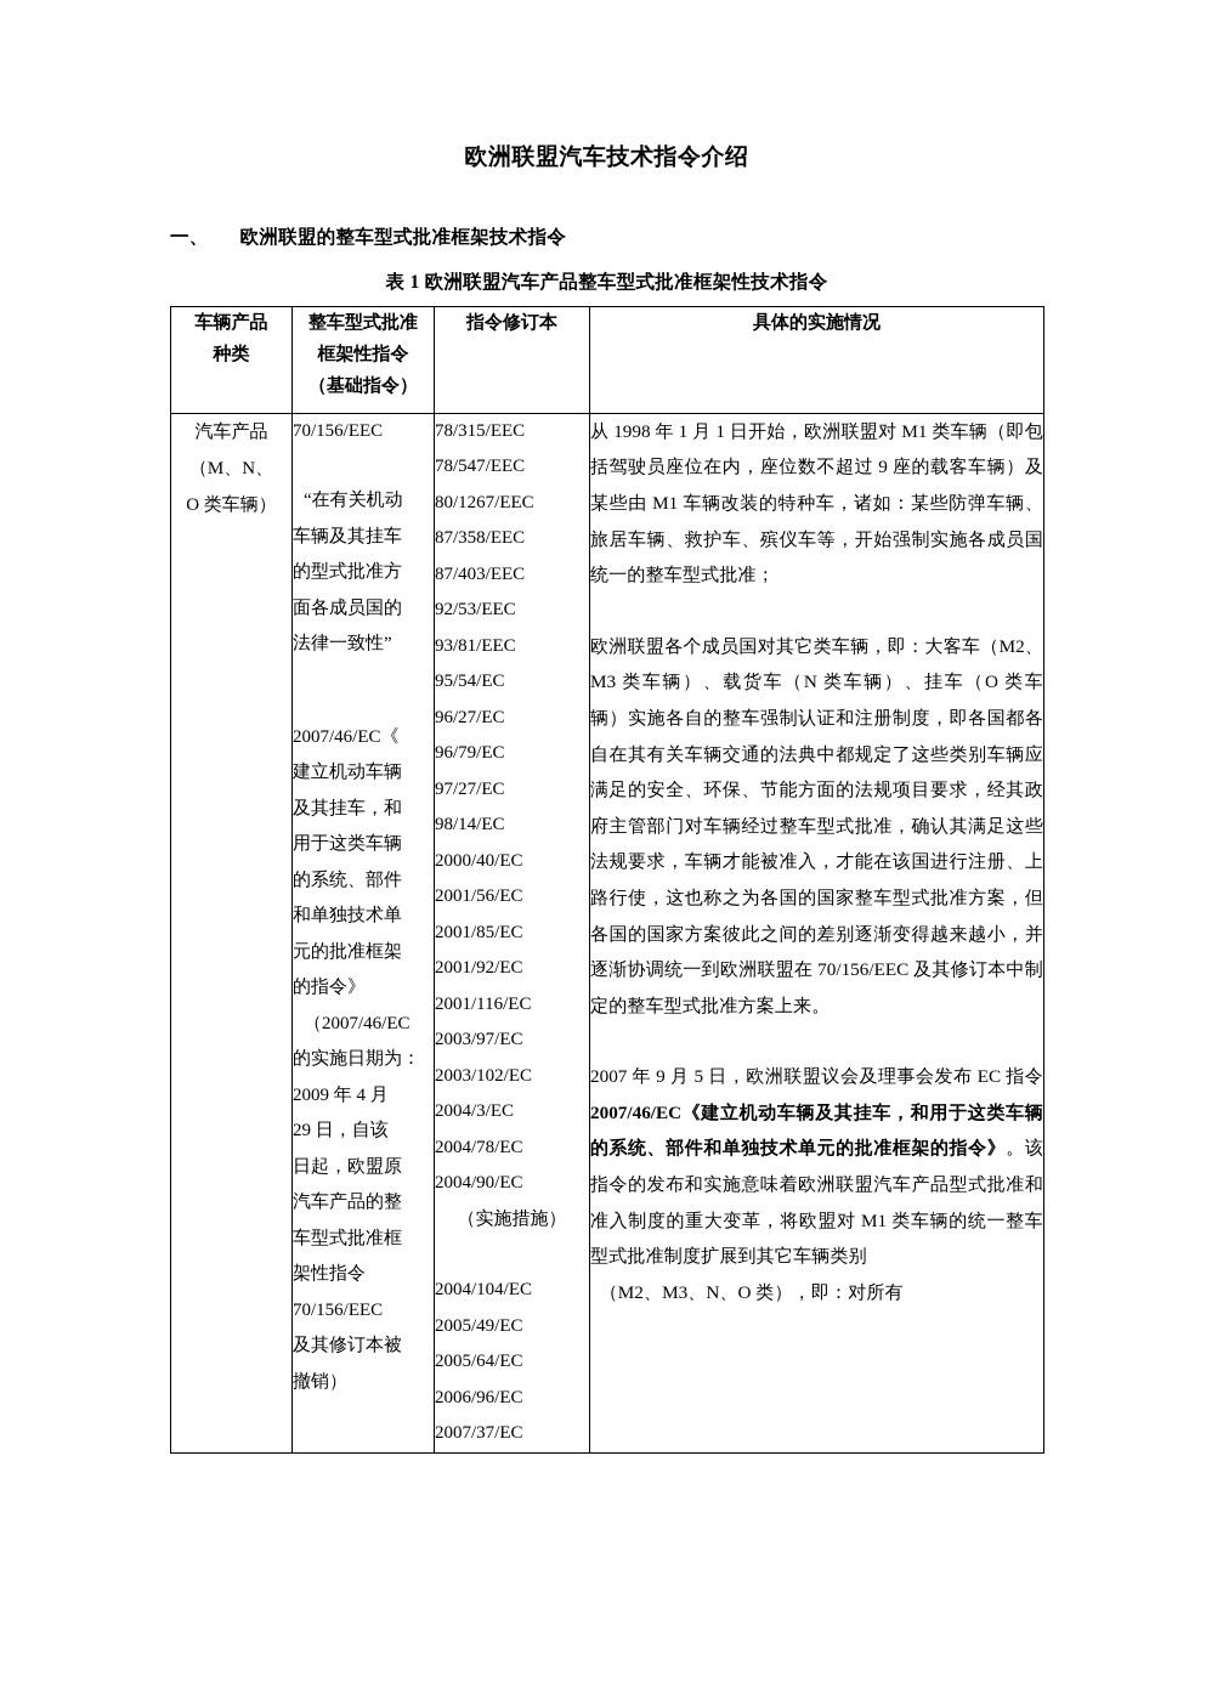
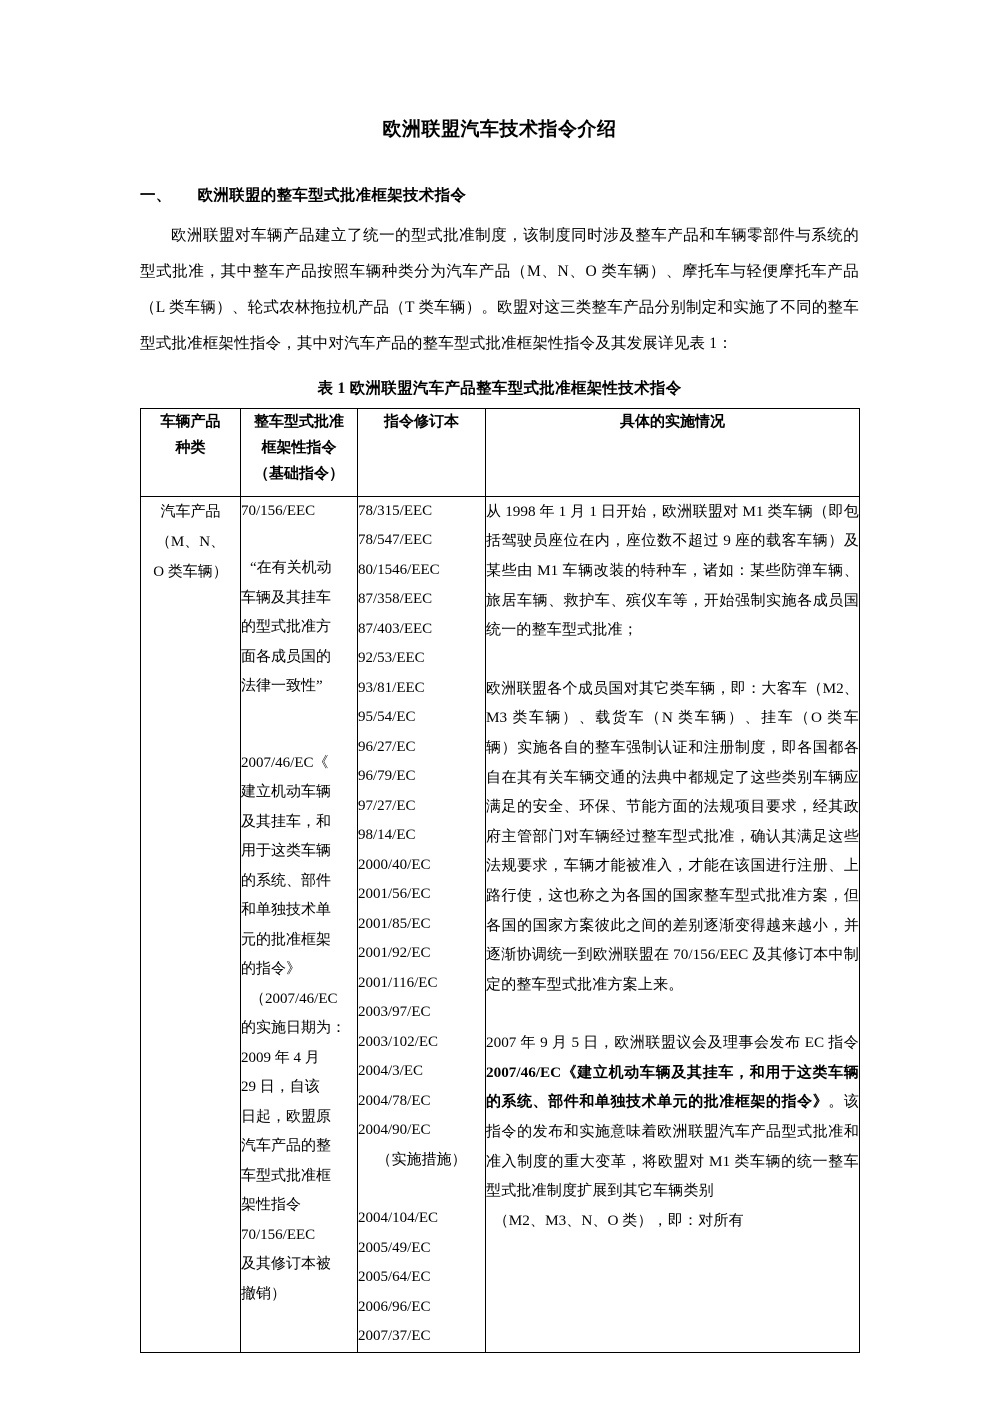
  欧洲联盟汽车技术指令介绍
  一、 欧洲联盟的整车型式批准框架技术指令
+ 欧洲联盟对车辆产品建立了统一的型式批准制度，该制度同时涉及整车产品和车辆零部件与系统的型式批准，其中整车产品按照车辆种类分为汽车产品（M、N、O 类车辆）、摩托车与轻便摩托车产品（L 类车辆）、轮式农林拖拉机产品（T 类车辆）。欧盟对这三类整车产品分别制定和实施了不同的整车型式批准框架性指令，其中对汽车产品的整车型式批准框架性指令及其发展详见表 1：
  表 1 欧洲联盟汽车产品整车型式批准框架性技术指令
  车辆产品 种类	整车型式批准 框架性指令 （基础指令）	指令修订本	具体的实施情况
- 汽车产品 （M、N、 O 类车辆）	70/156/EEC “在有关机动 车辆及其挂车 的型式批准方 面各成员国的 法律一致性” 2007/46/EC《 建立机动车辆 及其挂车，和 用于这类车辆 的系统、部件 和单独技术单 元的批准框架 的指令》 （2007/46/EC 的实施日期为： 2009 年 4 月 29 日，自该 日起，欧盟原 汽车产品的整 车型式批准框 架性指令 70/156/EEC 及其修订本被 撤销）	78/315/EEC 78/547/EEC 80/1267/EEC 87/358/EEC 87/403/EEC 92/53/EEC 93/81/EEC 95/54/EC 96/27/EC 96/79/EC 97/27/EC 98/14/EC 2000/40/EC 2001/56/EC 2001/85/EC 2001/92/EC 2001/116/EC 2003/97/EC 2003/102/EC 2004/3/EC 2004/78/EC 2004/90/EC （实施措施） 2004/104/EC 2005/49/EC 2005/64/EC 2006/96/EC 2007/37/EC	从 1998 年 1 月 1 日开始，欧洲联盟对 M1 类车辆（即包括驾驶员座位在内，座位数不超过 9 座的载客车辆）及某些由 M1 车辆改装的特种车，诸如：某些防弹车辆、旅居车辆、救护车、殡仪车等，开始强制实施各成员国统一的整车型式批准； 欧洲联盟各个成员国对其它类车辆，即：大客车（M2、M3 类车辆）、载货车（N 类车辆）、挂车（O 类车辆）实施各自的整车强制认证和注册制度，即各国都各自在其有关车辆交通的法典中都规定了这些类别车辆应满足的安全、环保、节能方面的法规项目要求，经其政府主管部门对车辆经过整车型式批准，确认其满足这些法规要求，车辆才能被准入，才能在该国进行注册、上路行使，这也称之为各国的国家整车型式批准方案，但各国的国家方案彼此之间的差别逐渐变得越来越小，并逐渐协调统一到欧洲联盟在 70/156/EEC 及其修订本中制定的整车型式批准方案上来。 2007 年 9 月 5 日，欧洲联盟议会及理事会发布 EC 指令 2007/46/EC《建立机动车辆及其挂车，和用于这类车辆的系统、部件和单独技术单元的批准框架的指令》。该指令的发布和实施意味着欧洲联盟汽车产品型式批准和准入制度的重大变革，将欧盟对 M1 类车辆的统一整车型式批准制度扩展到其它车辆类别 （M2、M3、N、O 类），即：对所有
+ 汽车产品 （M、N、 O 类车辆）	70/156/EEC “在有关机动 车辆及其挂车 的型式批准方 面各成员国的 法律一致性” 2007/46/EC《 建立机动车辆 及其挂车，和 用于这类车辆 的系统、部件 和单独技术单 元的批准框架 的指令》 （2007/46/EC 的实施日期为： 2009 年 4 月 29 日，自该 日起，欧盟原 汽车产品的整 车型式批准框 架性指令 70/156/EEC 及其修订本被 撤销）	78/315/EEC 78/547/EEC 80/1546/EEC 87/358/EEC 87/403/EEC 92/53/EEC 93/81/EEC 95/54/EC 96/27/EC 96/79/EC 97/27/EC 98/14/EC 2000/40/EC 2001/56/EC 2001/85/EC 2001/92/EC 2001/116/EC 2003/97/EC 2003/102/EC 2004/3/EC 2004/78/EC 2004/90/EC （实施措施） 2004/104/EC 2005/49/EC 2005/64/EC 2006/96/EC 2007/37/EC	从 1998 年 1 月 1 日开始，欧洲联盟对 M1 类车辆（即包括驾驶员座位在内，座位数不超过 9 座的载客车辆）及某些由 M1 车辆改装的特种车，诸如：某些防弹车辆、旅居车辆、救护车、殡仪车等，开始强制实施各成员国统一的整车型式批准； 欧洲联盟各个成员国对其它类车辆，即：大客车（M2、M3 类车辆）、载货车（N 类车辆）、挂车（O 类车辆）实施各自的整车强制认证和注册制度，即各国都各自在其有关车辆交通的法典中都规定了这些类别车辆应满足的安全、环保、节能方面的法规项目要求，经其政府主管部门对车辆经过整车型式批准，确认其满足这些法规要求，车辆才能被准入，才能在该国进行注册、上路行使，这也称之为各国的国家整车型式批准方案，但各国的国家方案彼此之间的差别逐渐变得越来越小，并逐渐协调统一到欧洲联盟在 70/156/EEC 及其修订本中制定的整车型式批准方案上来。 2007 年 9 月 5 日，欧洲联盟议会及理事会发布 EC 指令 2007/46/EC《建立机动车辆及其挂车，和用于这类车辆的系统、部件和单独技术单元的批准框架的指令》。该指令的发布和实施意味着欧洲联盟汽车产品型式批准和准入制度的重大变革，将欧盟对 M1 类车辆的统一整车型式批准制度扩展到其它车辆类别 （M2、M3、N、O 类），即：对所有
